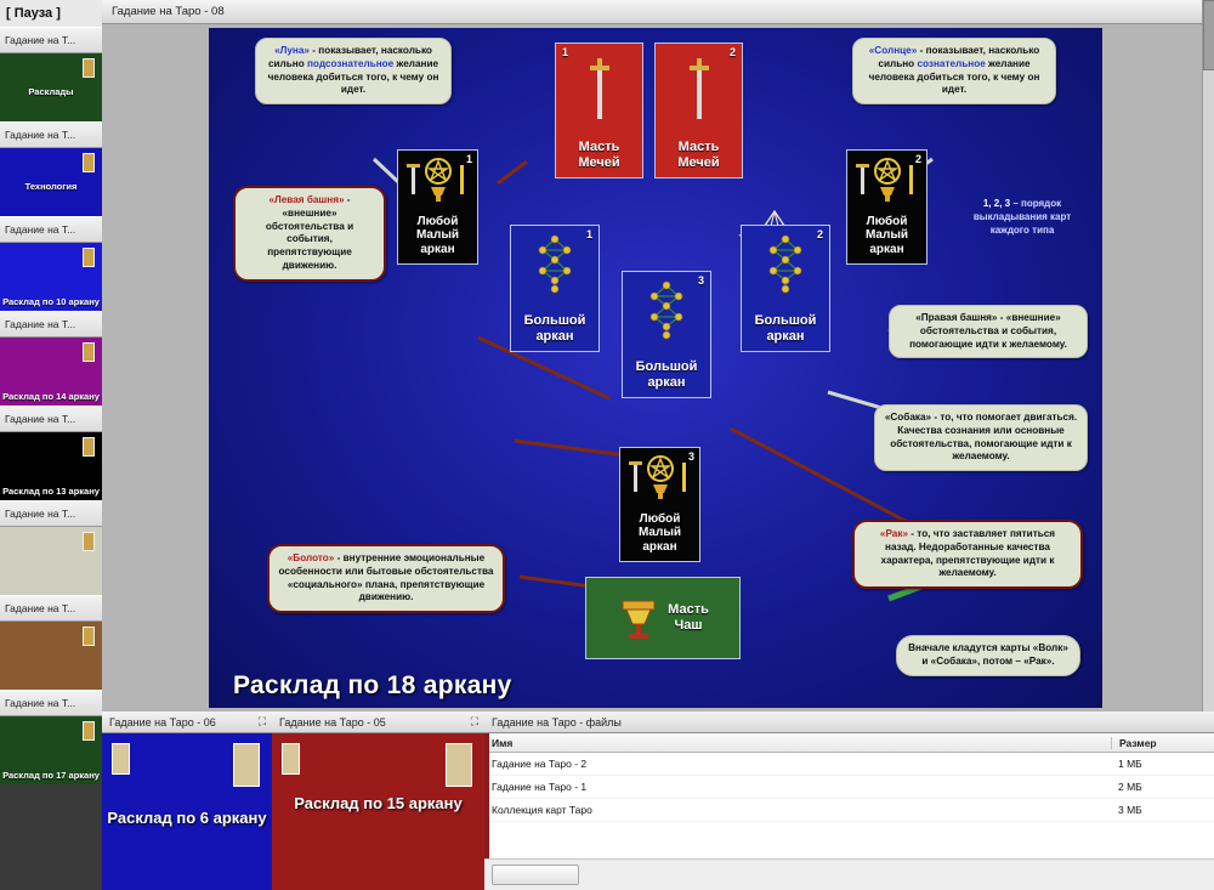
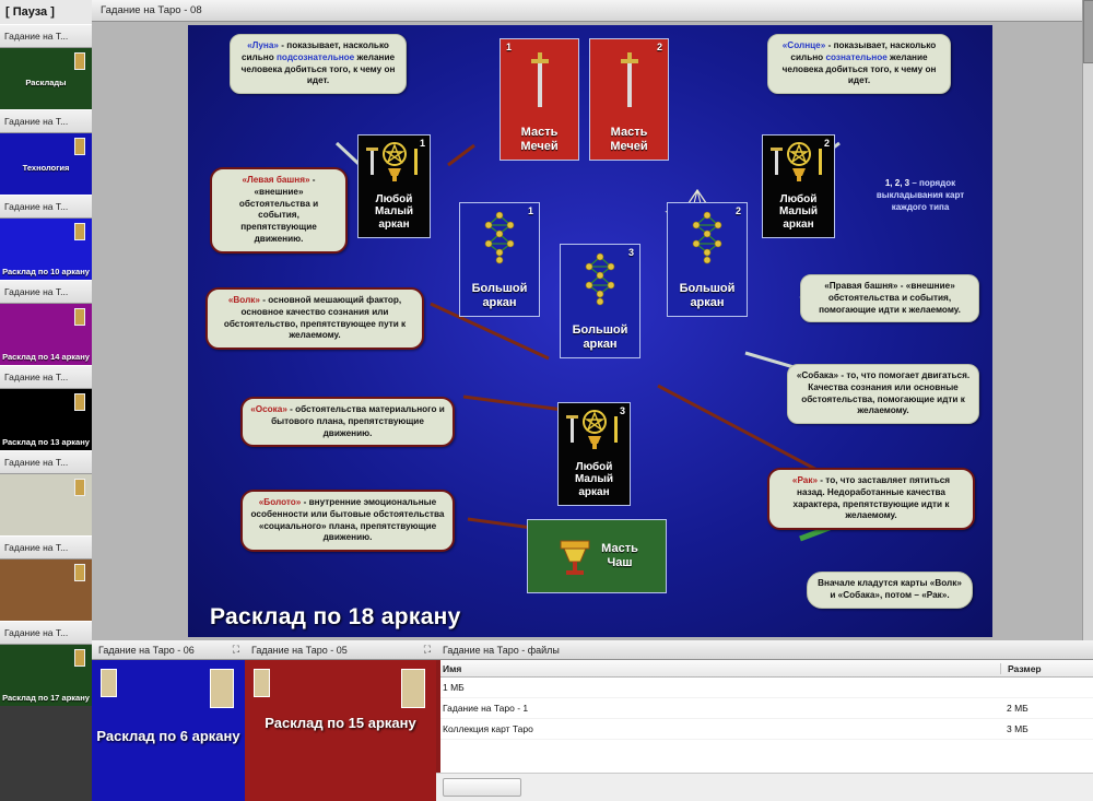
  [ Пауза ]
  Гадание на Т...
  Расклады
  Гадание на Т...
  Технология
  Гадание на Т...
  Расклад по 10 аркану
  Гадание на Т...
  Расклад по 14 аркану
  Гадание на Т...
  Расклад по 13 аркану
  Гадание на Т...
  Гадание на Т...
  Гадание на Т...
  Расклад по 17 аркану
  Гадание на Таро - 08
  «Луна» - показывает, насколько сильно подсознательное желание человека добиться того, к чему он идет.
  «Солнце» - показывает, насколько сильно сознательное желание человека добиться того, к чему он идет.
  «Левая башня» - «внешние» обстоятельства и события, препятствующие движению.
+ «Волк» - основной мешающий фактор, основное качество сознания или обстоятельство, препятствующее пути к желаемому.
+ «Осока» - обстоятельства материального и бытового плана, препятствующие движению.
  «Болото» - внутренние эмоциональные особенности или бытовые обстоятельства «социального» плана, препятствующие движению.
  «Правая башня» - «внешние» обстоятельства и события, помогающие идти к желаемому.
  «Собака» - то, что помогает двигаться. Качества сознания или основные обстоятельства, помогающие идти к желаемому.
  «Рак» - то, что заставляет пятиться назад. Недоработанные качества характера, препятствующие идти к желаемому.
  Вначале кладутся карты «Волк» и «Собака», потом – «Рак».
  1, 2, 3 – порядок выкладывания карт каждого типа
  1
  Масть
  Мечей
  2
  Масть
  Мечей
  1
  Любой
  Малый
  аркан
  2
  Любой
  Малый
  аркан
  3
  Любой
  Малый
  аркан
  1
  Большой
  аркан
  2
  Большой
  аркан
  3
  Большой
  аркан
  Масть
  Чаш
  Расклад по 18 аркану
  Гадание на Таро - 06
  ⛶
  Расклад по 6 аркану
  Гадание на Таро - 05
  ⛶
  Расклад по 15 аркану
  Гадание на Таро - файлы
  Имя
  Размер
- Гадание на Таро - 2
  1 МБ
  Гадание на Таро - 1
  2 МБ
  Коллекция карт Таро
  3 МБ
